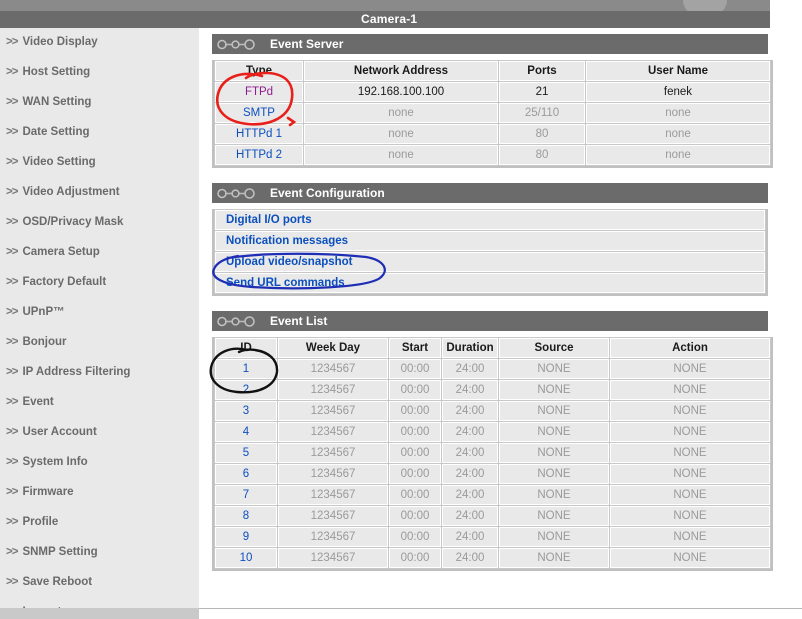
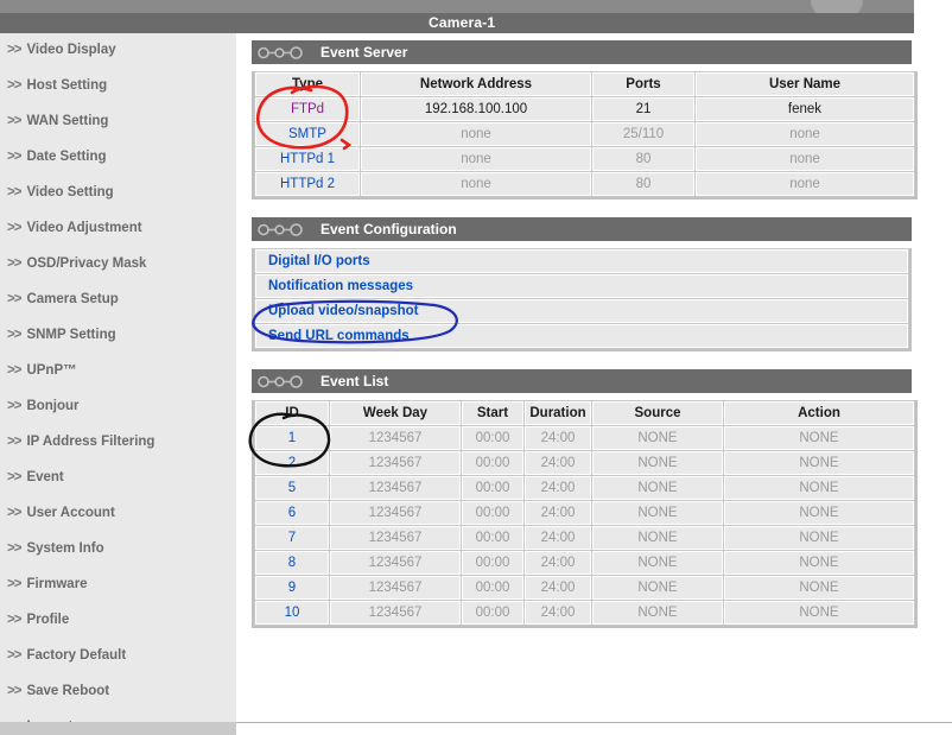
  Camera-1
  >> Video Display
  >> Host Setting
  >> WAN Setting
  >> Date Setting
  >> Video Setting
  >> Video Adjustment
  >> OSD/Privacy Mask
  >> Camera Setup
- >> Factory Default
+ >> SNMP Setting
  >> UPnP™
  >> Bonjour
  >> IP Address Filtering
  >> Event
  >> User Account
  >> System Info
  >> Firmware
  >> Profile
- >> SNMP Setting
+ >> Factory Default
  >> Save Reboot
  Event Server
  Type	Network Address	Ports	User Name
  FTPd	192.168.100.100	21	fenek
  SMTP	none	25/110	none
  HTTPd 1	none	80	none
  HTTPd 2	none	80	none
  Event Configuration
  Digital I/O ports
  Notification messages
  Upload video/snapshot
  end URL commands
  Event List
  D	Week Day	Start	Duration	Source	Action
  1	1234567	00:00	24:00	NONE	NONE
  2	1234567	00:00	24:00	NONE	NONE
- 3	1234567	00:00	24:00	NONE	NONE
- 4	1234567	00:00	24:00	NONE	NONE
  5	1234567	00:00	24:00	NONE	NONE
  6	1234567	00:00	24:00	NONE	NONE
  7	1234567	00:00	24:00	NONE	NONE
  8	1234567	00:00	24:00	NONE	NONE
  9	1234567	00:00	24:00	NONE	NONE
  10	1234567	00:00	24:00	NONE	NONE
